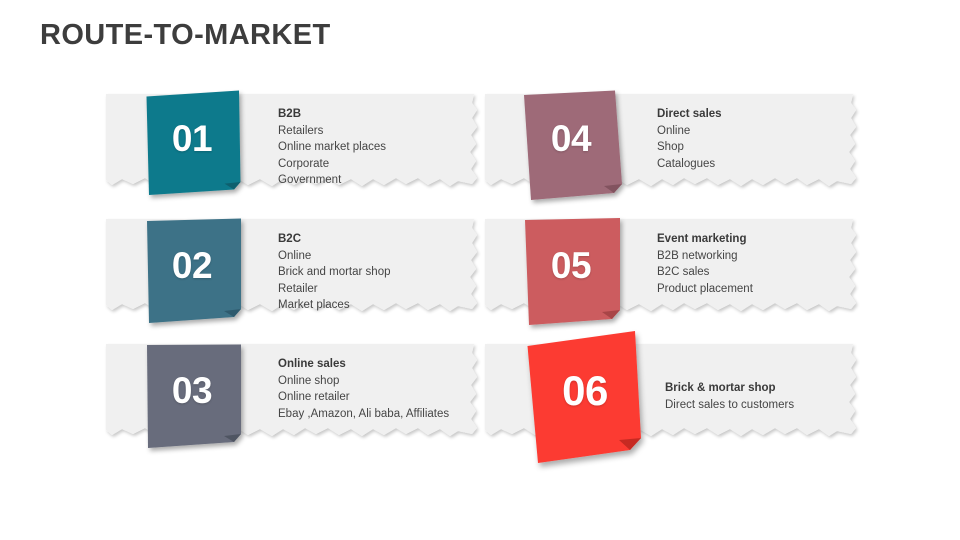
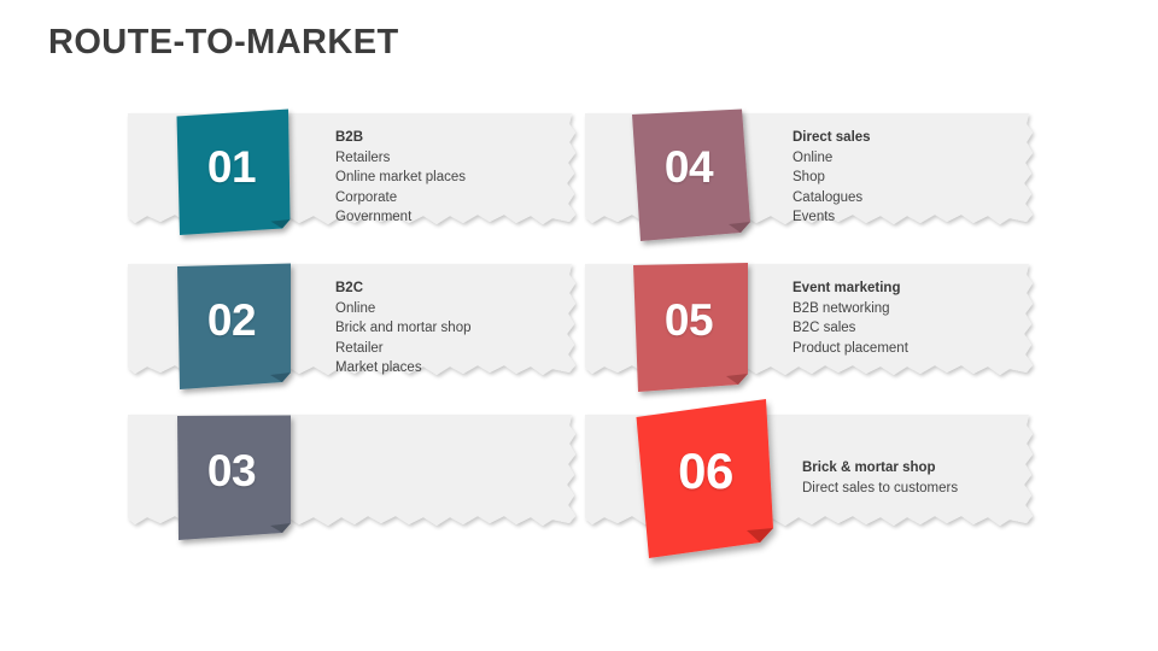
  ROUTE-TO-MARKET
  01
  B2B
  Retailers
  Online market places
  Corporate
  Government
  02
  B2C
  Online
  Brick and mortar shop
  Retailer
  Market places
  03
- Online sales
- Online shop
- Online retailer
- Ebay ,Amazon, Ali baba, Affiliates
  04
  Direct sales
  Online
  Shop
  Catalogues
+ Events
  05
  Event marketing
  B2B networking
  B2C sales
  Product placement
  06
  Brick & mortar shop
  Direct sales to customers
